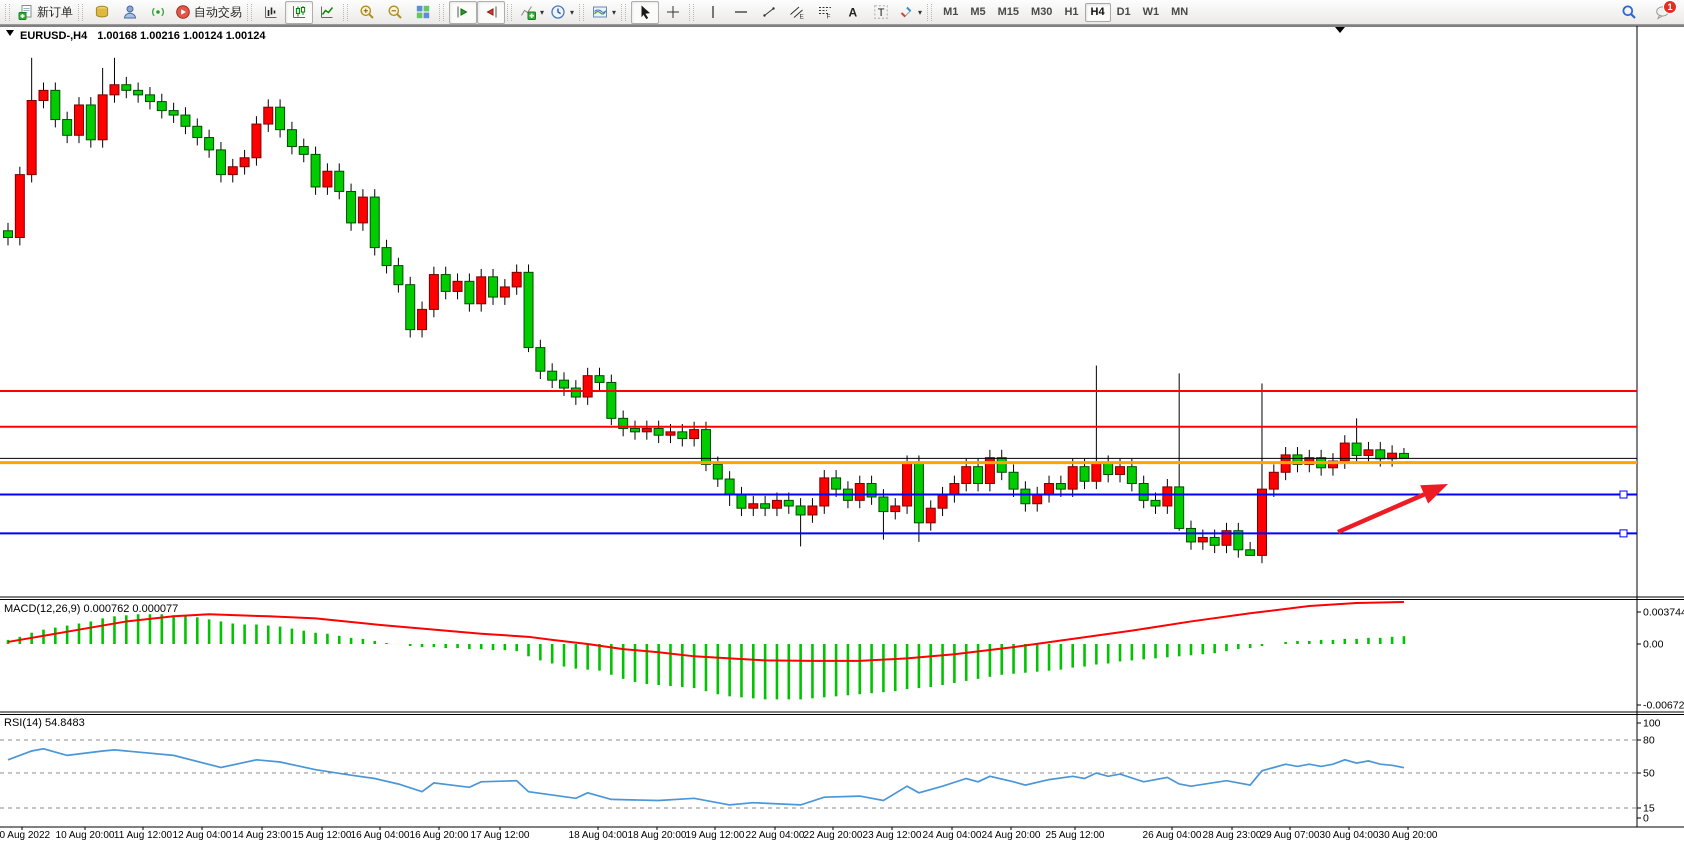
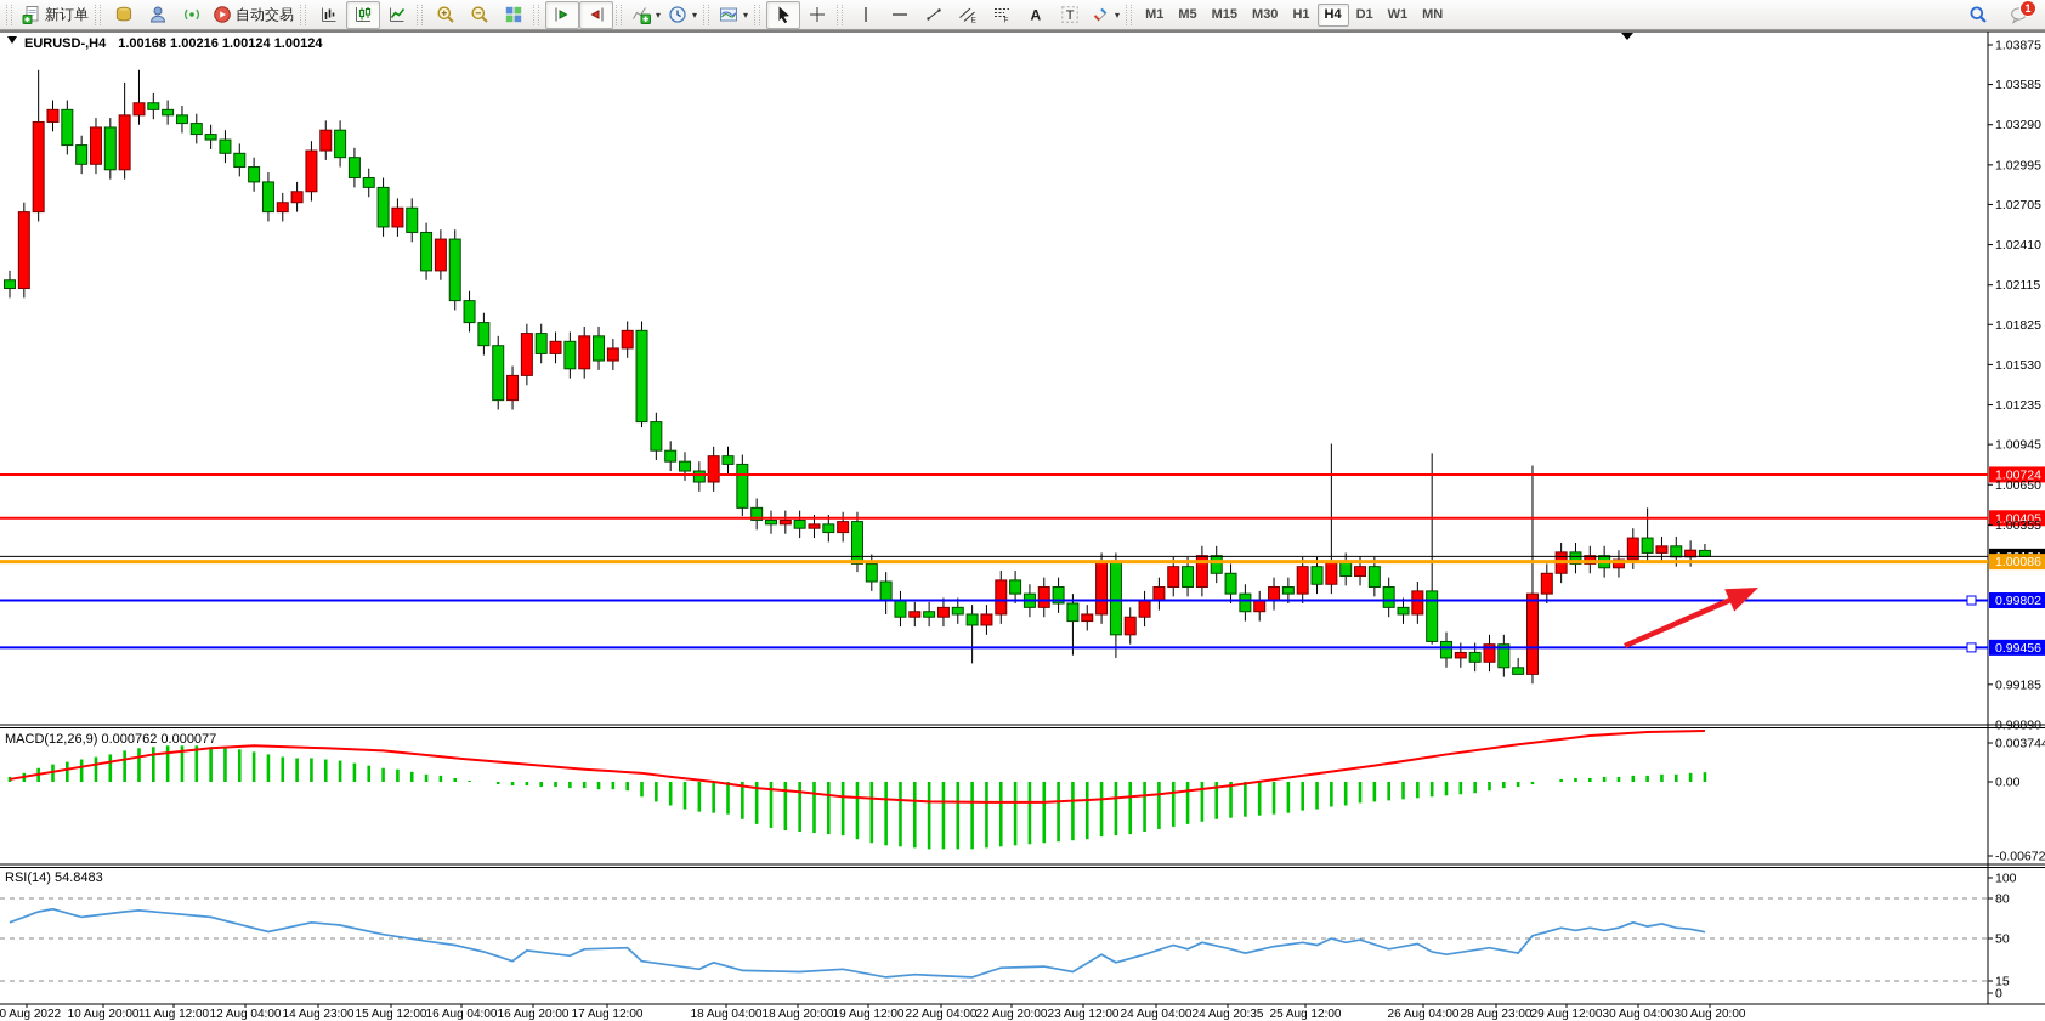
  新订单
  自动交易
  ▾
  ▾
  ▾
  A
  T
  ▾
  M1
  M5
  M15
  M30
  H1
  H4
  D1
  W1
  MN
  1
  MACD(12,26,9) 0.000762 0.000077
  0.00374
  0.00
  -0.00672
  100
  80
  50
  15
  0
  RSI(14) 54.8483
+ 1.00724
+ 1.00405
+ 1.00086
+ 0.99802
+ 0.99456
+ 1.03875
+ 1.03585
+ 1.03290
+ 1.02995
+ 1.02705
+ 1.02410
+ 1.02115
+ 1.01825
+ 1.01530
+ 1.01235
+ 1.00945
+ 1.00650
+ 1.00355
+ 0.99185
+ 0.98890
  0 Aug 2022
  10 Aug 20:00
  11 Aug 12:00
  12 Aug 04:00
  14 Aug 23:00
  15 Aug 12:00
  16 Aug 04:00
  16 Aug 20:00
  17 Aug 12:00
  18 Aug 04:00
  18 Aug 20:00
  19 Aug 12:00
  22 Aug 04:00
  22 Aug 20:00
  23 Aug 12:00
  24 Aug 04:00
- 24 Aug 20:00
+ 24 Aug 20:35
  25 Aug 12:00
  26 Aug 04:00
  28 Aug 23:00
- 29 Aug 07:00
+ 29 Aug 12:00
  30 Aug 04:00
  30 Aug 20:00
  EURUSD-,H4 1.00168 1.00216 1.00124 1.00124
